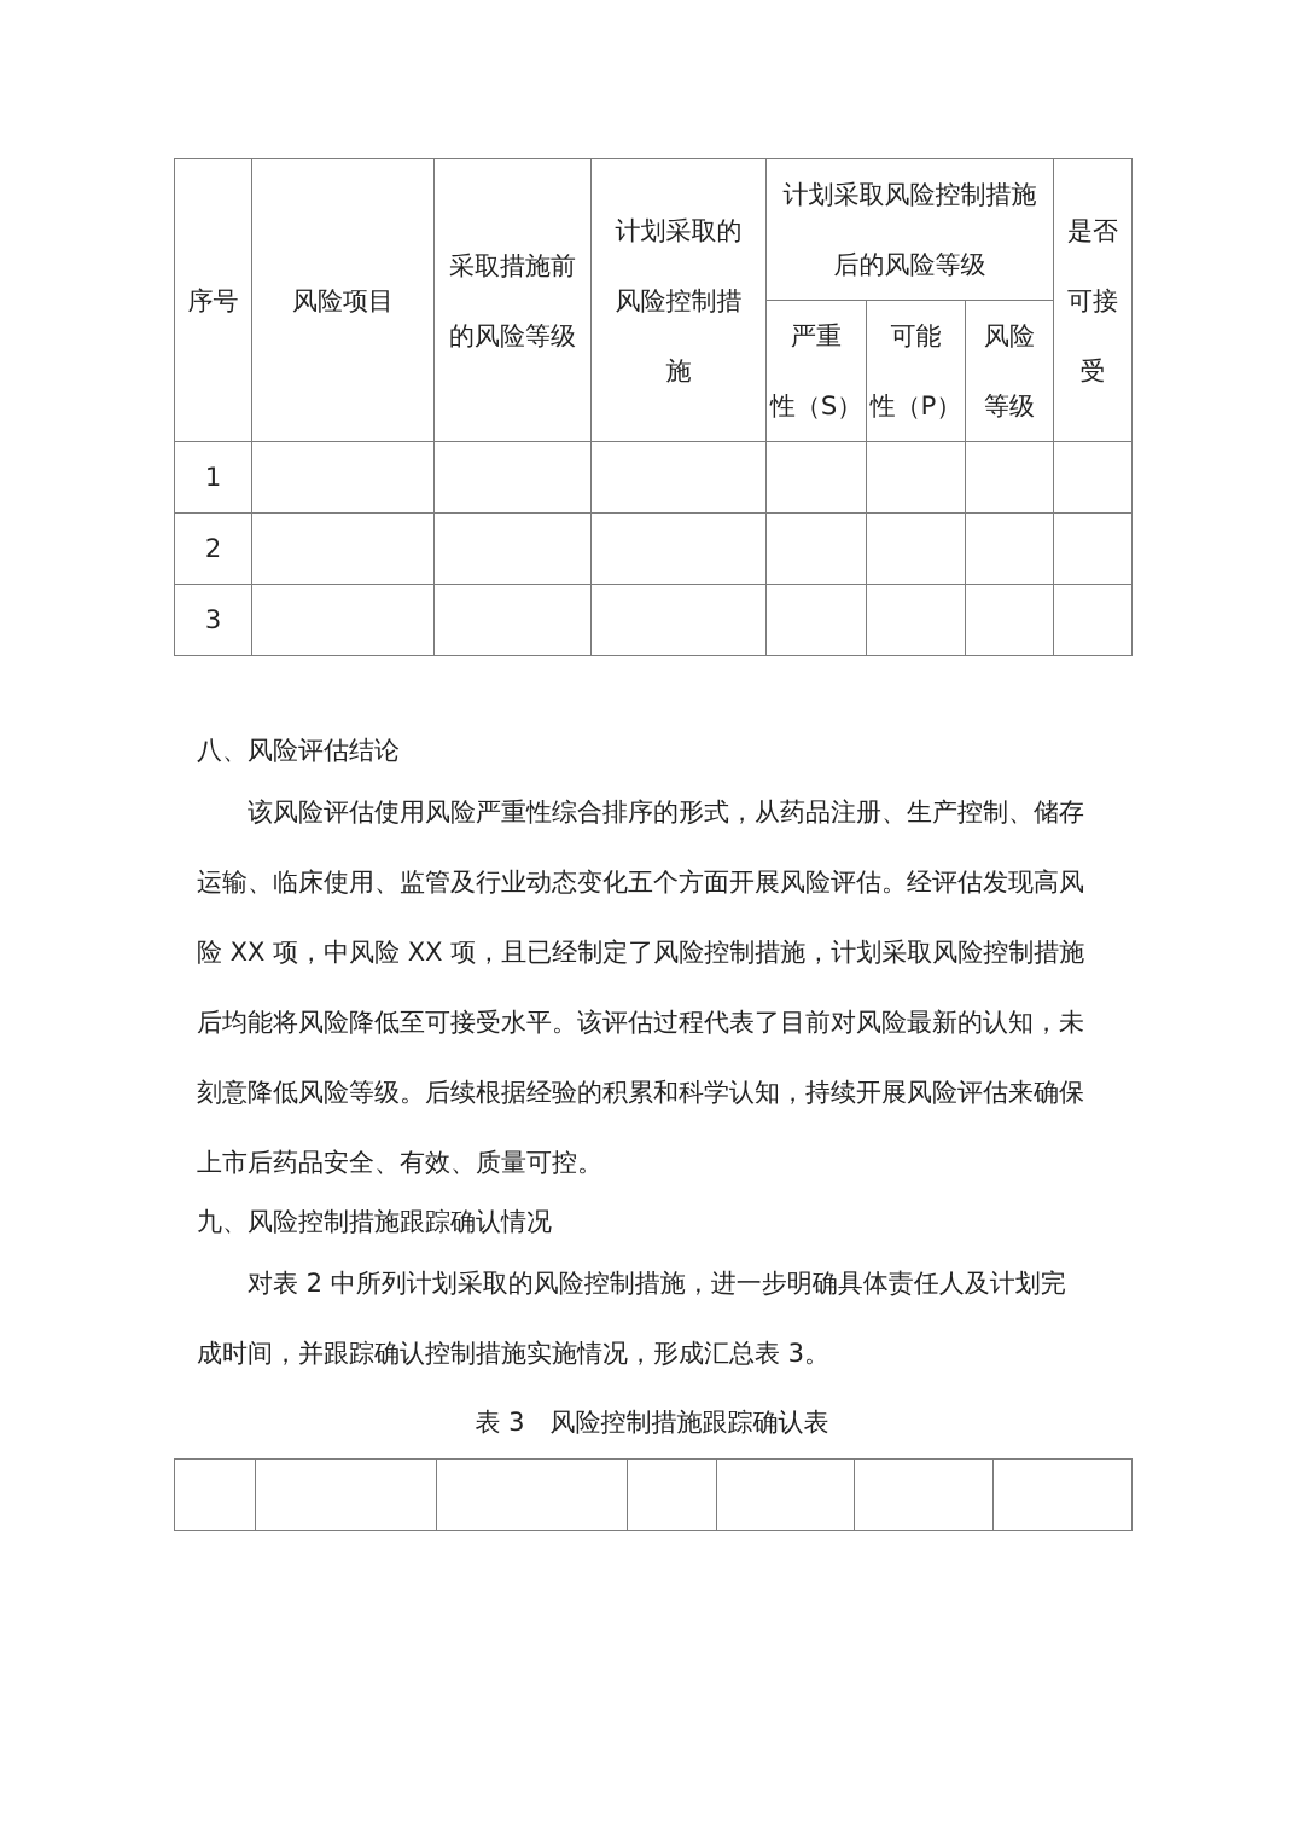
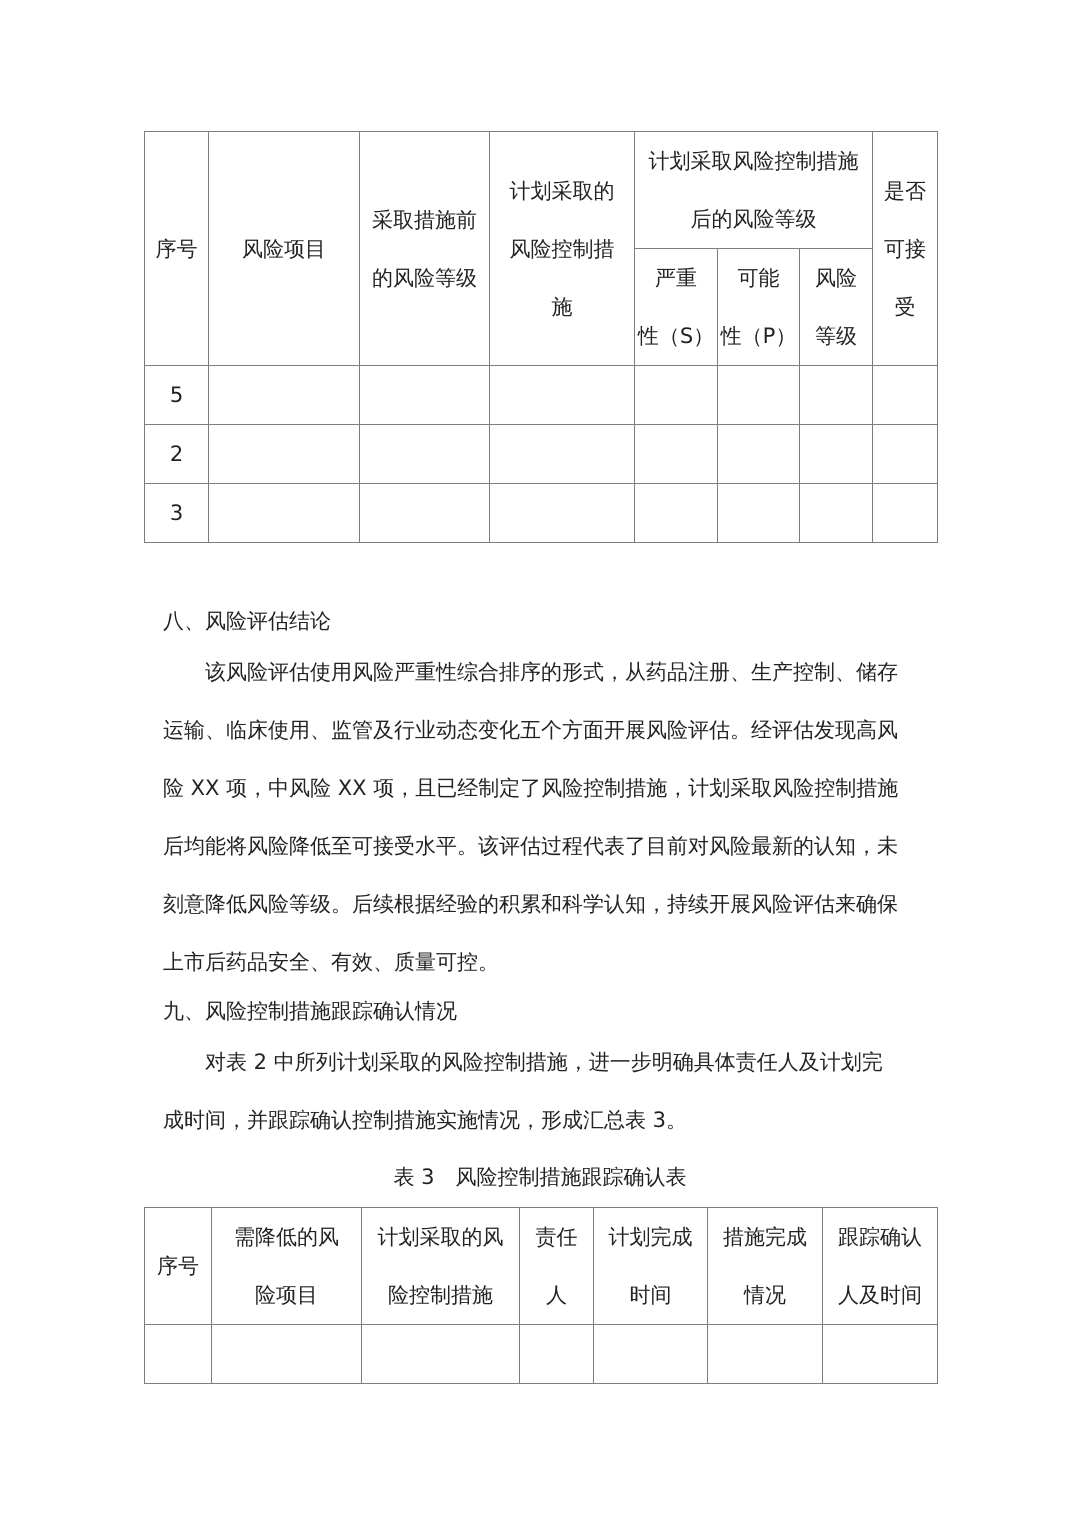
  序号	风险项目	采取措施前的风险等级	计划采取的风险控制措施	计划采取风险控制措施后的风险等级	是否可接受
  严重性（S）	可能性（P）	风险等级
- 1
+ 5
  2
  3
  八、风险评估结论
  该风险评估使用风险严重性综合排序的形式，从药品注册、生产控制、储存
  运输、临床使用、监管及行业动态变化五个方面开展风险评估。经评估发现高风
  险 XX 项，中风险 XX 项，且已经制定了风险控制措施，计划采取风险控制措施
  后均能将风险降低至可接受水平。该评估过程代表了目前对风险最新的认知，未
  刻意降低风险等级。后续根据经验的积累和科学认知，持续开展风险评估来确保
  上市后药品安全、有效、质量可控。
  九、风险控制措施跟踪确认情况
  对表 2 中所列计划采取的风险控制措施，进一步明确具体责任人及计划完
  成时间，并跟踪确认控制措施实施情况，形成汇总表 3。
  表 3 风险控制措施跟踪确认表
+ 序号	需降低的风险项目	计划采取的风险控制措施	责任人	计划完成时间	措施完成情况	跟踪确认人及时间
